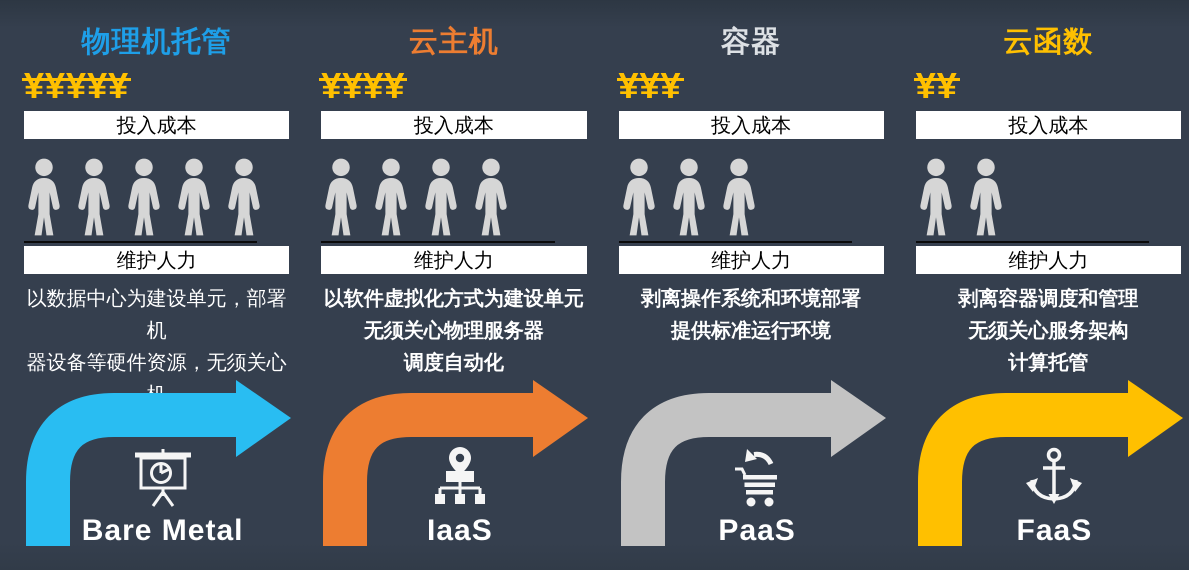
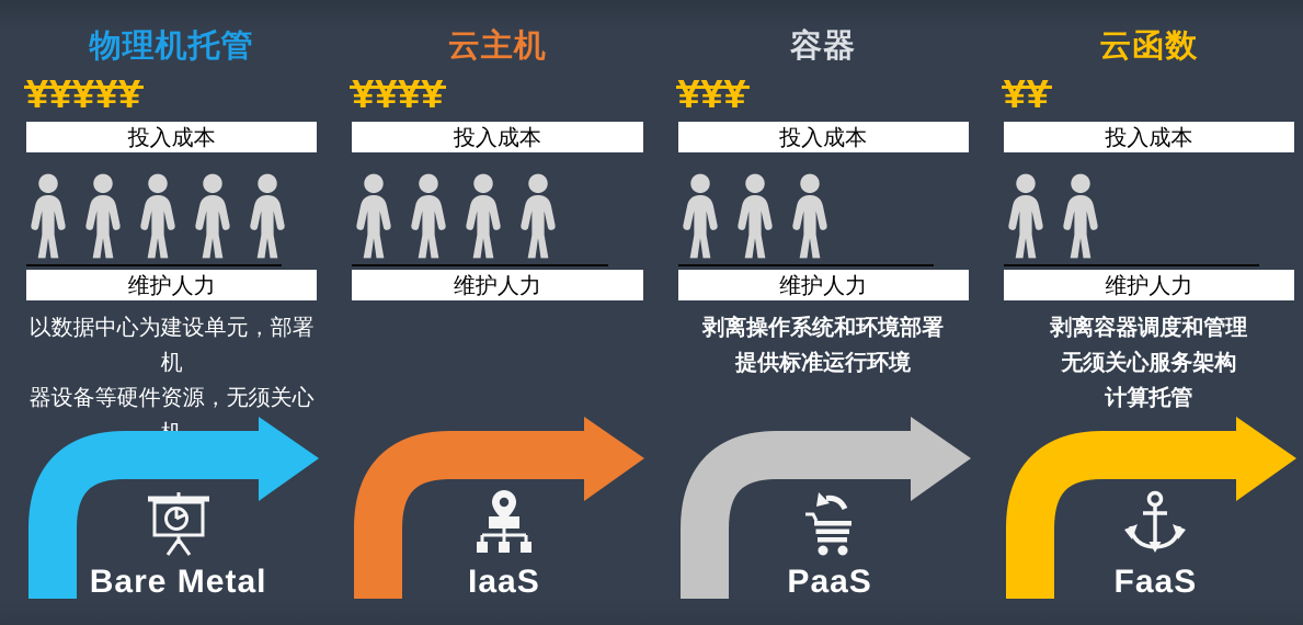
  物理机托管
  ¥¥¥¥¥
  投入成本
  维护人力
  以数据中心为建设单元，部署机
  器设备等硬件资源，无须关心
  Bare Metal
  云主机
  ¥¥¥¥
  投入成本
  维护人力
- 以软件虚拟化方式为建设单元
- 无须关心物理服务器
- 调度自动化
  IaaS
  容器
  ¥¥¥
  投入成本
  维护人力
  剥离操作系统和环境部署
  提供标准运行环境
  PaaS
  云函数
  ¥¥
  投入成本
  维护人力
  剥离容器调度和管理
  无须关心服务架构
  计算托管
  FaaS
